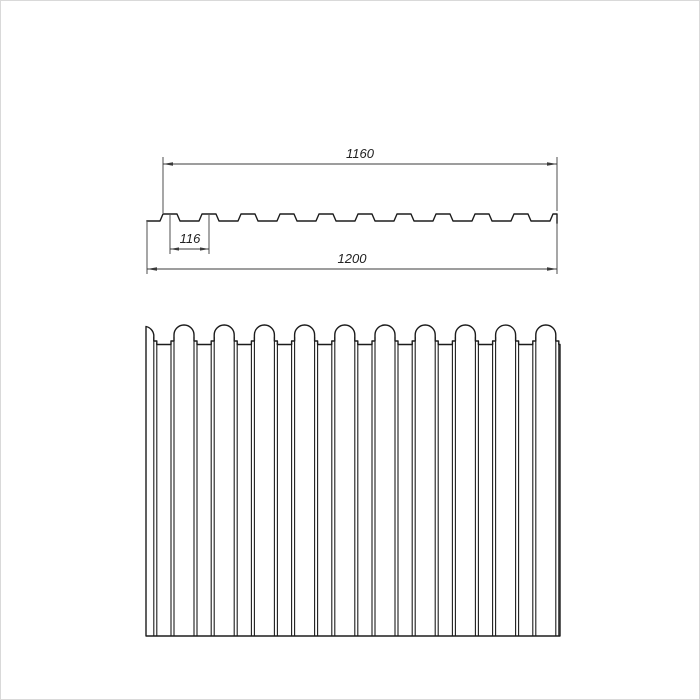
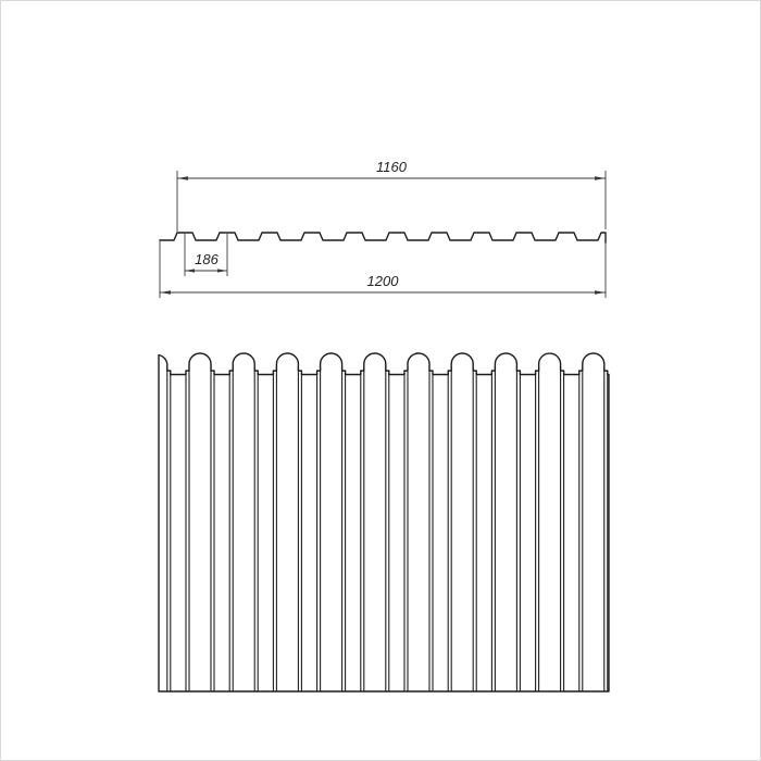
  1160
- 116
+ 186
  1200
